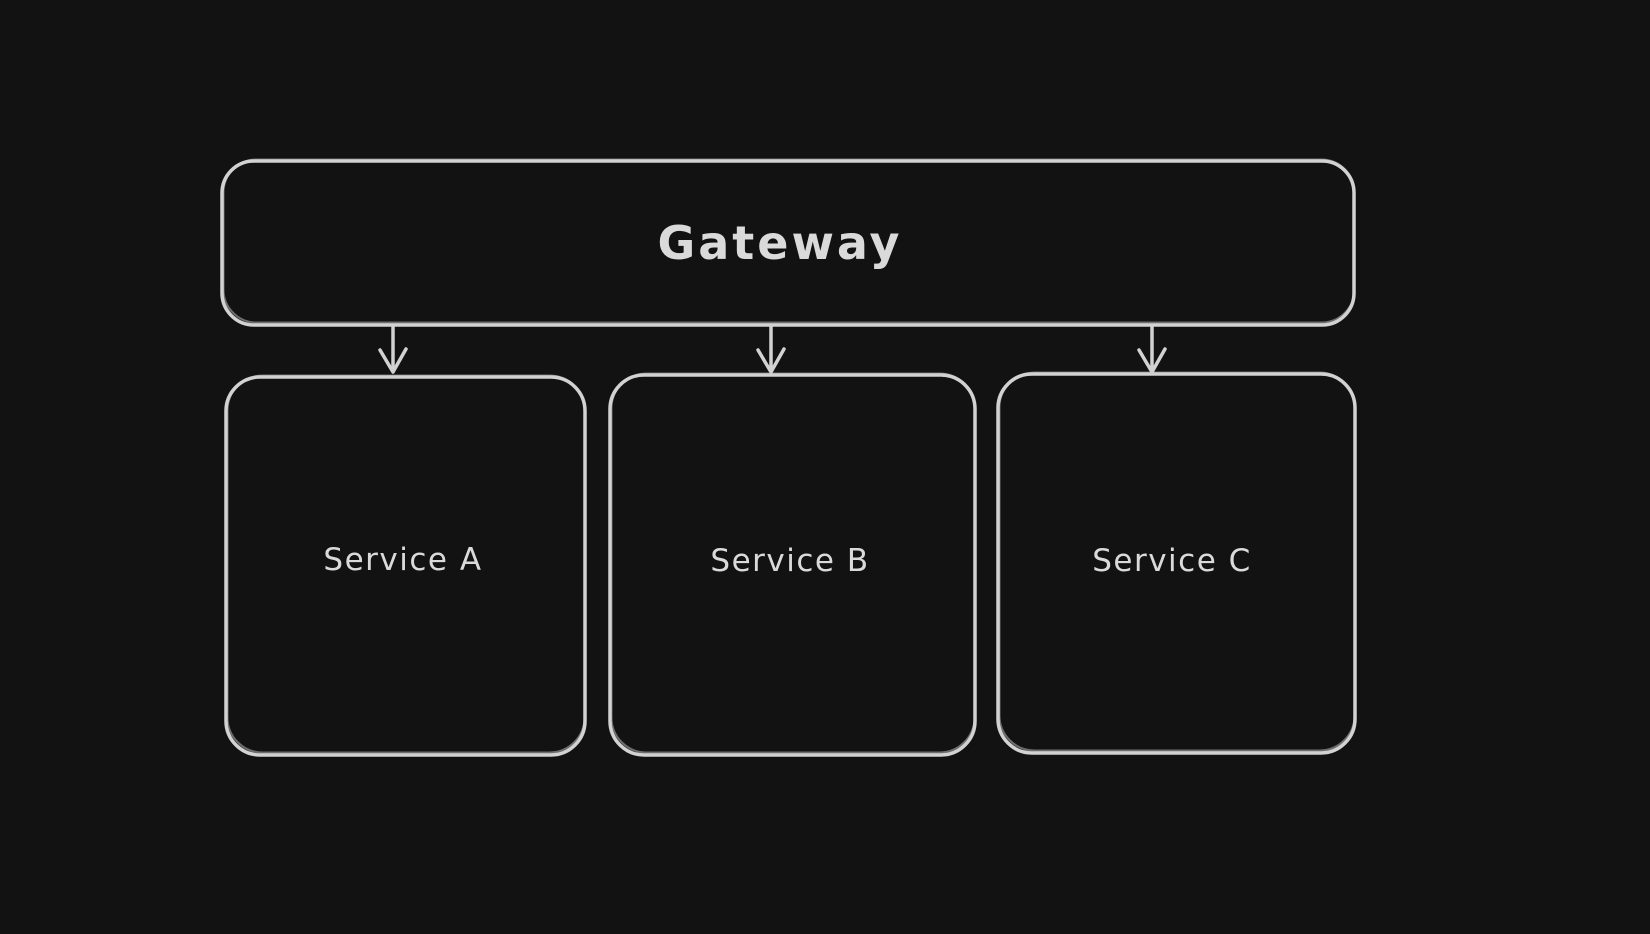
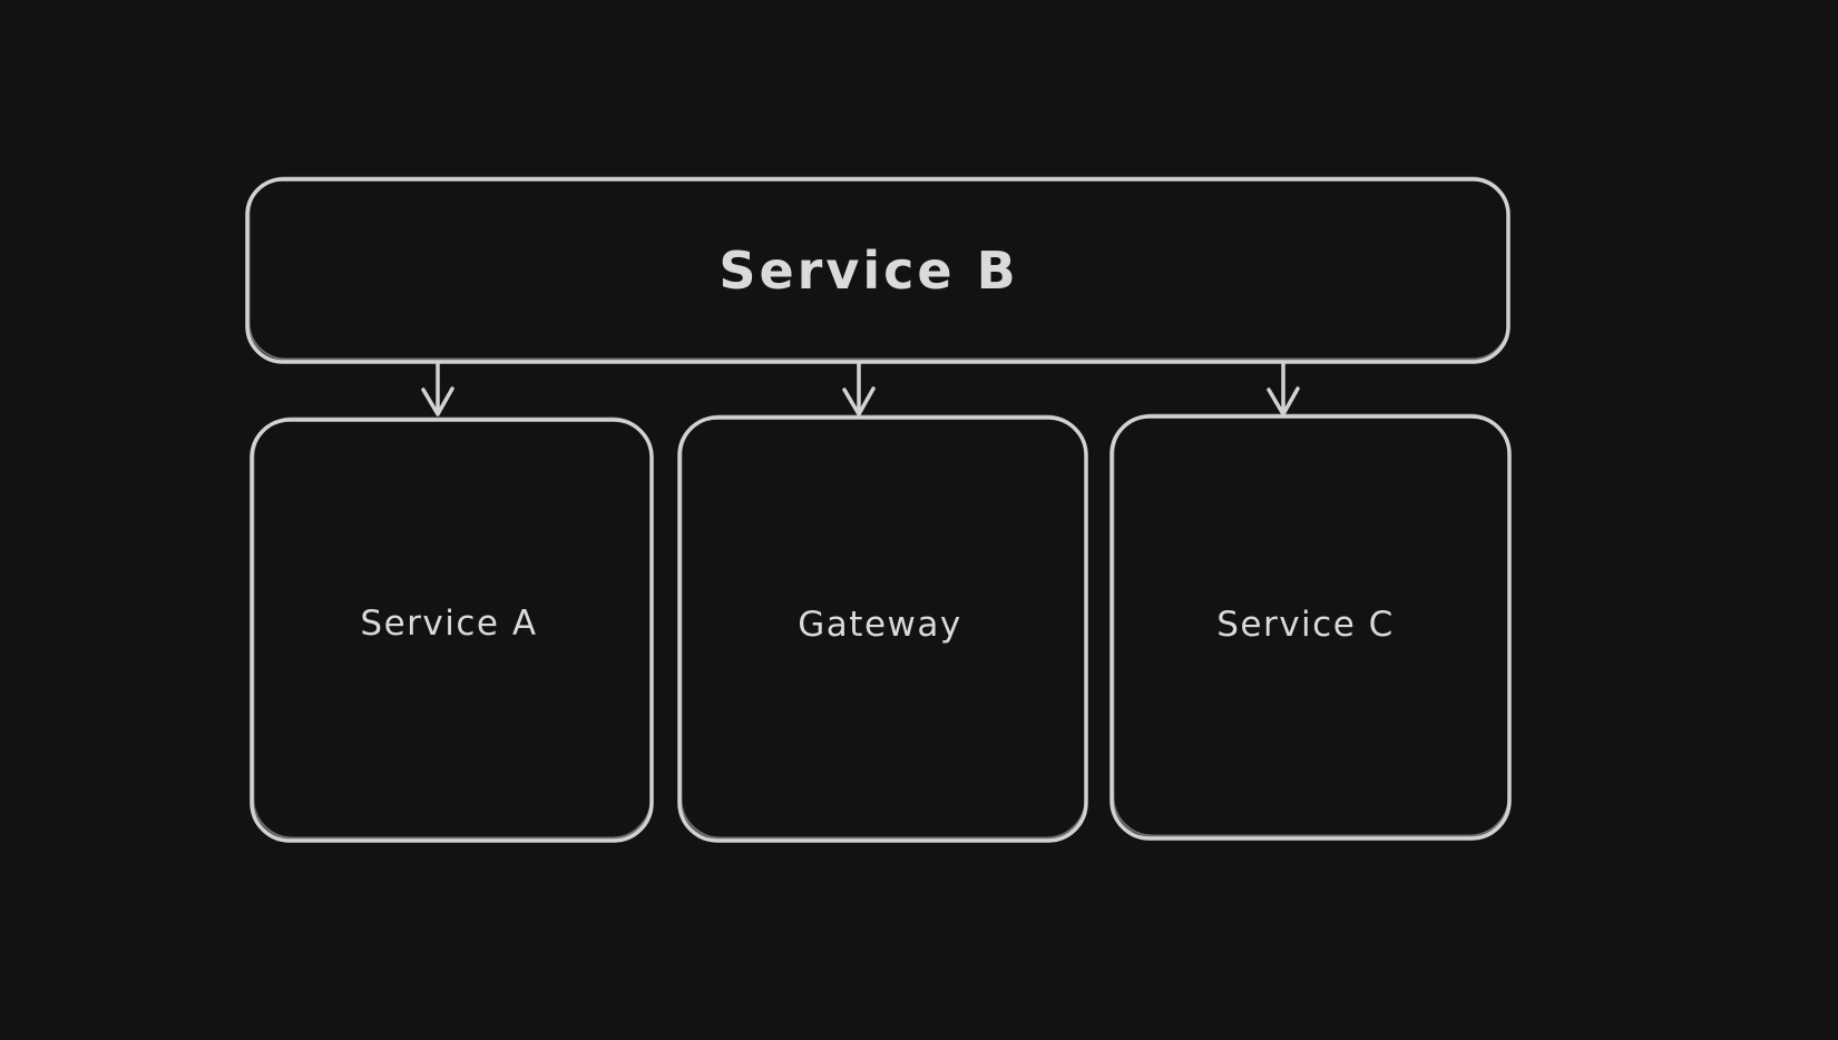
- Gateway
+ Service B
  Service A
- Service B
+ Gateway
  Service C
